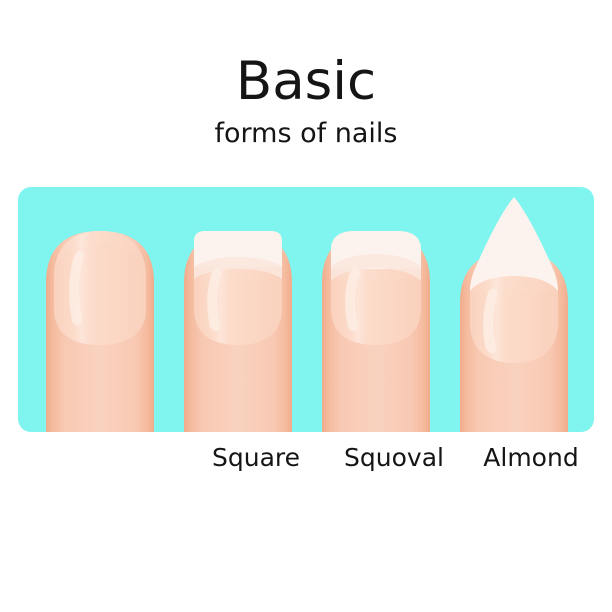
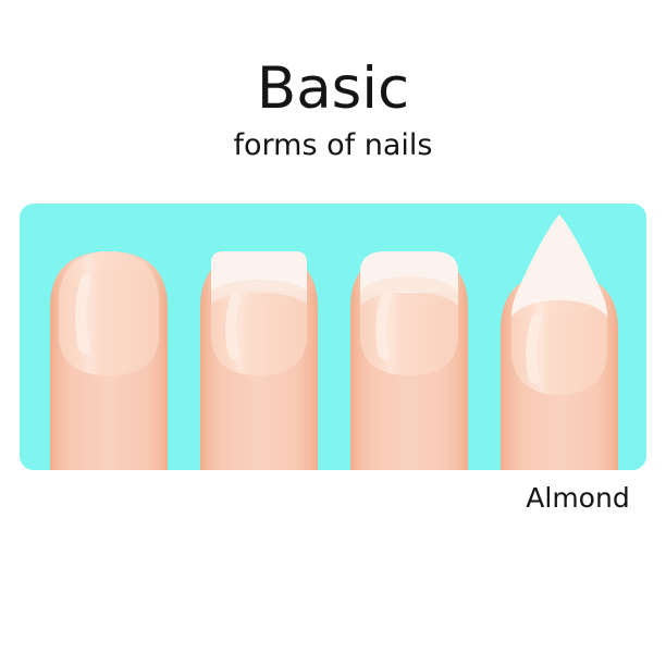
  Basic
  forms of nails
- Square
- Squoval
  Almond
